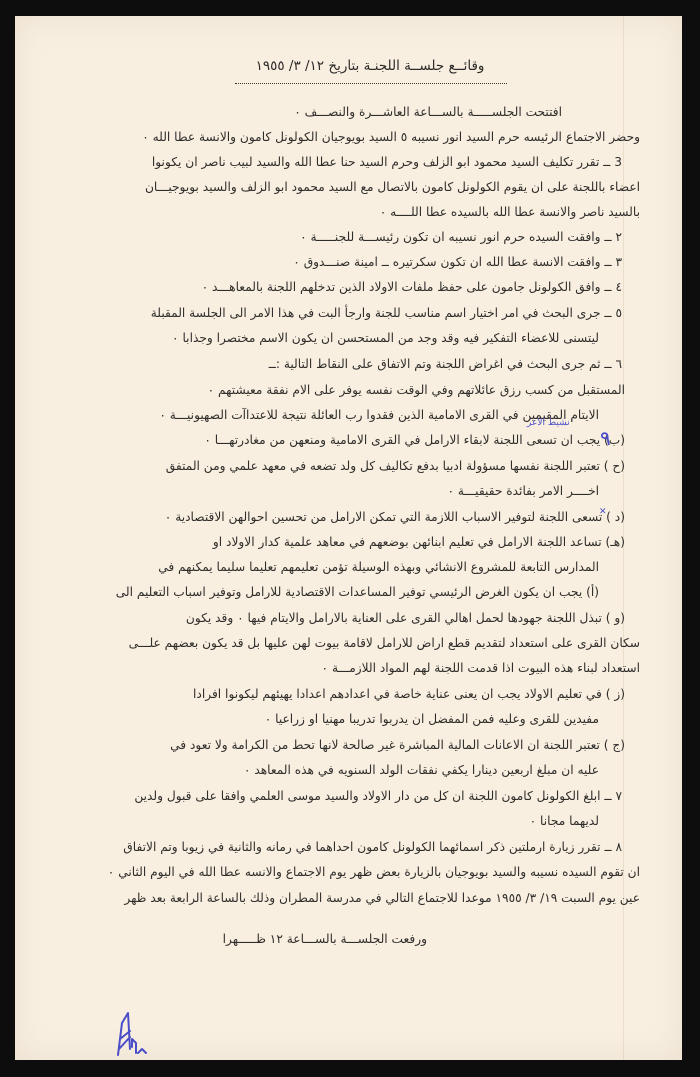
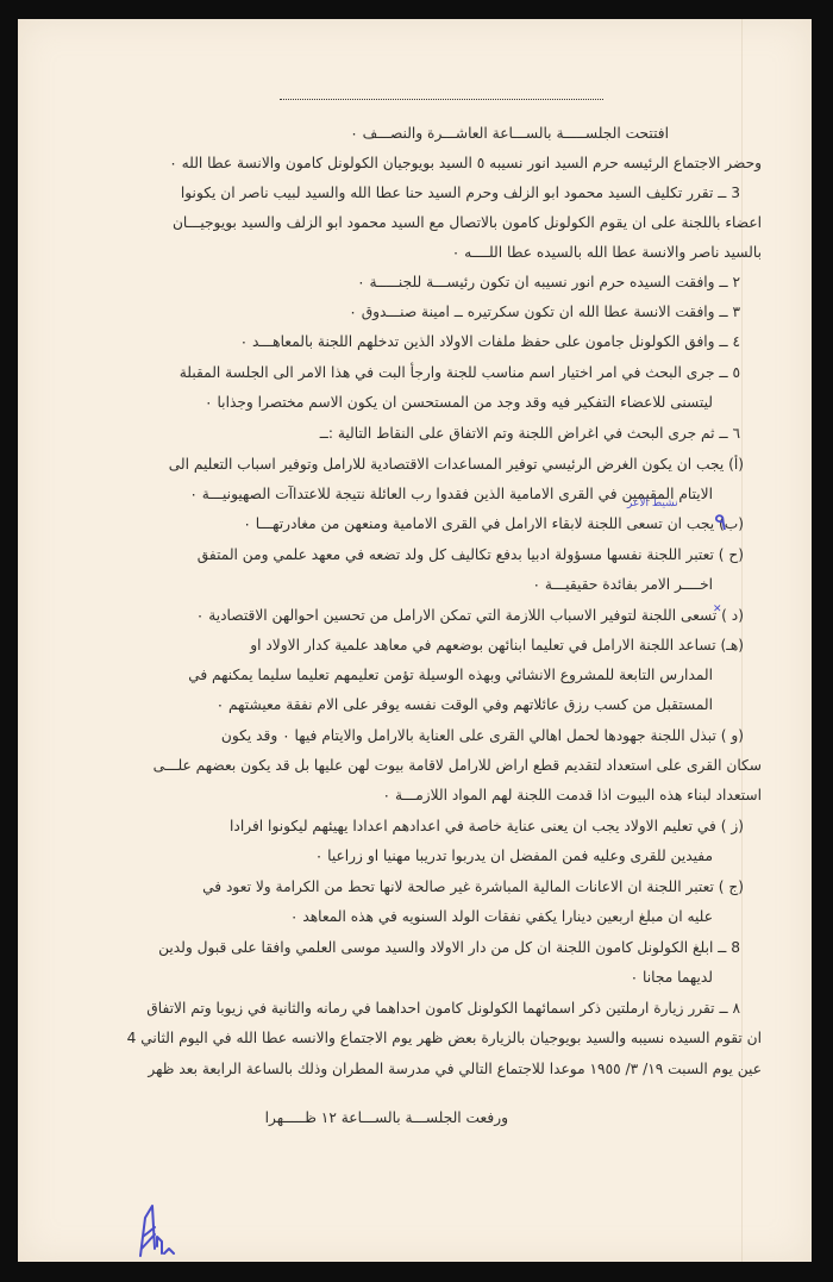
- وقائــع جلســة اللجنـة بتاريخ ١٢/ ٣/ ١٩٥٥
  افتتحت الجلســـــة بالســـاعة العاشـــرة والنصـــف ٠
  وحضر الاجتماع الرئيسه حرم السيد انور نسيبه ٥ السيد بويوجيان الكولونل كامون والانسة عطا الله ٠
  3 ــ تقرر تكليف السيد محمود ابو الزلف وحرم السيد حنا عطا الله والسيد لبيب ناصر ان يكونوا
  اعضاء باللجنة على ان يقوم الكولونل كامون بالاتصال مع السيد محمود ابو الزلف والسيد بويوجيـــان
  بالسيد ناصر والانسة عطا الله بالسيده عطا اللــــه ٠
  ٢ ــ وافقت السيده حرم انور نسيبه ان تكون رئيســـة للجنـــــة ٠
  ٣ ــ وافقت الانسة عطا الله ان تكون سكرتيره ــ امينة صنـــدوق ٠
  ٤ ــ وافق الكولونل جامون على حفظ ملفات الاولاد الذين تدخلهم اللجنة بالمعاهـــد ٠
  ٥ ــ جرى البحث في امر اختيار اسم مناسب للجنة وارجأ البت في هذا الامر الى الجلسة المقبلة
  ليتسنى للاعضاء التفكير فيه وقد وجد من المستحسن ان يكون الاسم مختصرا وجذابا ٠
  ٦ ــ ثم جرى البحث في اغراض اللجنة وتم الاتفاق على النقاط التالية :ــ
- المستقبل من كسب رزق عائلاتهم وفي الوقت نفسه يوفر على الام نفقة معيشتهم ٠
+ (أ) يجب ان يكون الغرض الرئيسي توفير المساعدات الاقتصادية للارامل وتوفير اسباب التعليم الى
  الايتام المقيمين في القرى الامامية الذين فقدوا رب العائلة نتيجة للاعتداآت الصهيونيـــة ٠
  (ب) يجب ان تسعى اللجنة لابقاء الارامل في القرى الامامية ومنعهن من مغادرتهـــا ٠
  (ح ) تعتبر اللجنة نفسها مسؤولة ادبيا بدفع تكاليف كل ولد تضعه في معهد علمي ومن المتفق
  اخــــر الامر بفائدة حقيقيـــة ٠
  (د ) تسعى اللجنة لتوفير الاسباب اللازمة التي تمكن الارامل من تحسين احوالهن الاقتصادية ٠
- (هـ) تساعد اللجنة الارامل في تعليم ابنائهن بوضعهم في معاهد علمية كدار الاولاد او
+ (هـ) تساعد اللجنة الارامل في تعليما ابنائهن بوضعهم في معاهد علمية كدار الاولاد او
  المدارس التابعة للمشروع الانشائي وبهذه الوسيلة تؤمن تعليمهم تعليما سليما يمكنهم في
- (أ) يجب ان يكون الغرض الرئيسي توفير المساعدات الاقتصادية للارامل وتوفير اسباب التعليم الى
+ المستقبل من كسب رزق عائلاتهم وفي الوقت نفسه يوفر على الام نفقة معيشتهم ٠
  (و ) تبذل اللجنة جهودها لحمل اهالي القرى على العناية بالارامل والايتام فيها ٠ وقد يكون
  سكان القرى على استعداد لتقديم قطع اراض للارامل لاقامة بيوت لهن عليها بل قد يكون بعضهم علـــى
  استعداد لبناء هذه البيوت اذا قدمت اللجنة لهم المواد اللازمـــة ٠
  (ز ) في تعليم الاولاد يجب ان يعنى عناية خاصة في اعدادهم اعدادا يهيئهم ليكونوا افرادا
  مفيدين للقرى وعليه فمن المفضل ان يدربوا تدريبا مهنيا او زراعيا ٠
  (ج ) تعتبر اللجنة ان الاعانات المالية المباشرة غير صالحة لانها تحط من الكرامة ولا تعود في
  عليه ان مبلغ اربعين دينارا يكفي نفقات الولد السنويه في هذه المعاهد ٠
- ٧ ــ ابلغ الكولونل كامون اللجنة ان كل من دار الاولاد والسيد موسى العلمي وافقا على قبول ولدين
+ 8 ــ ابلغ الكولونل كامون اللجنة ان كل من دار الاولاد والسيد موسى العلمي وافقا على قبول ولدين
  لديهما مجانا ٠
  ٨ ــ تقرر زيارة ارملتين ذكر اسمائهما الكولونل كامون احداهما في رمانه والثانية في زيوبا وتم الاتفاق
- ان تقوم السيده نسيبه والسيد بويوجيان بالزيارة بعض ظهر يوم الاجتماع والانسه عطا الله في اليوم الثاني ٠
+ ان تقوم السيده نسيبه والسيد بويوجيان بالزيارة بعض ظهر يوم الاجتماع والانسه عطا الله في اليوم الثاني 4
  عين يوم السبت ١٩/ ٣/ ١٩٥٥ موعدا للاجتماع التالي في مدرسة المطران وذلك بالساعة الرابعة بعد ظهر
  ورفعت الجلســـة بالســـاعة ١٢ ظـــــهرا
  ٩
  نشيط الاعر
  ✕
